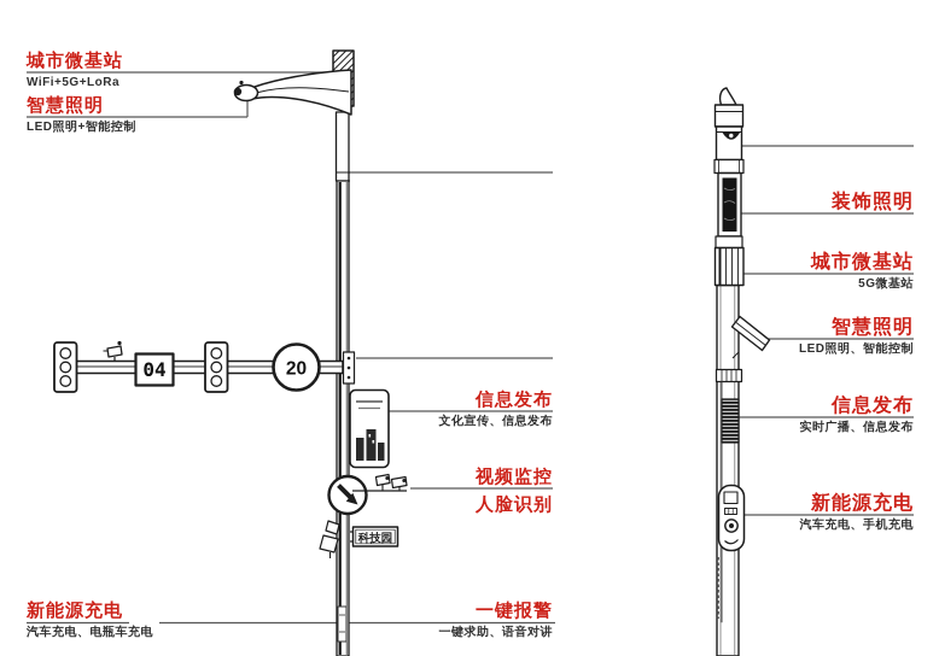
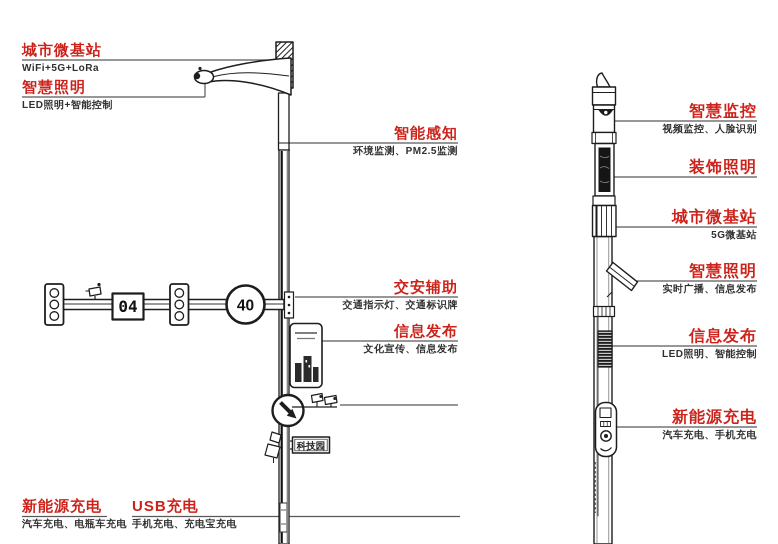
  04
- 20
+ 40
  科技园
  城市微基站
  WiFi+5G+LoRa
  智慧照明
  LED照明+智能控制
+ 智能感知
+ 环境监测、PM2.5监测
+ 交安辅助
+ 交通指示灯、交通标识牌
  信息发布
  文化宣传、信息发布
- 视频监控
- 人脸识别
- 一键报警
- 一键求助、语音对讲
  新能源充电
  汽车充电、电瓶车充电
+ USB充电
+ 手机充电、充电宝充电
+ 智慧监控
+ 视频监控、人脸识别
  装饰照明
  城市微基站
  5G微基站
  智慧照明
- LED照明、智能控制
+ 实时广播、信息发布
  信息发布
- 实时广播、信息发布
+ LED照明、智能控制
  新能源充电
  汽车充电、手机充电
